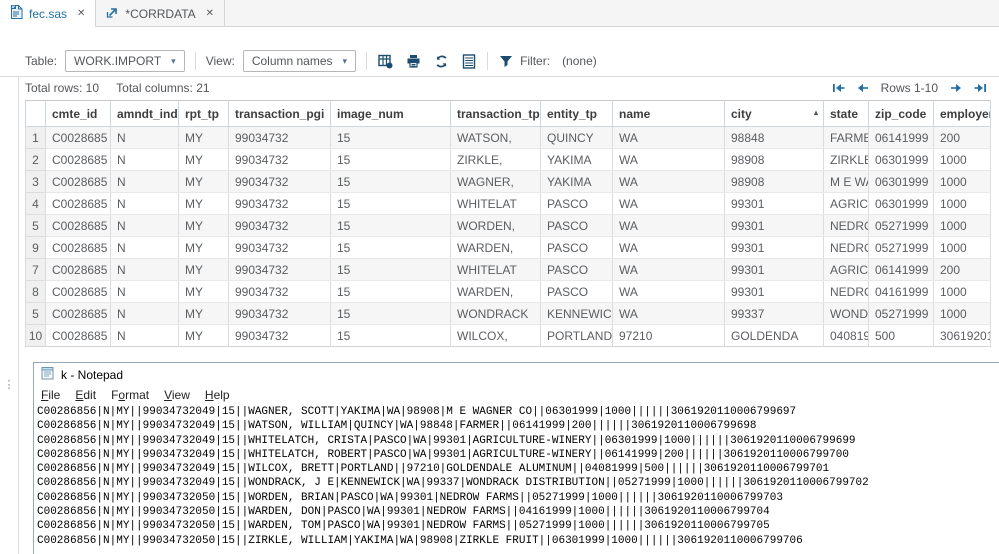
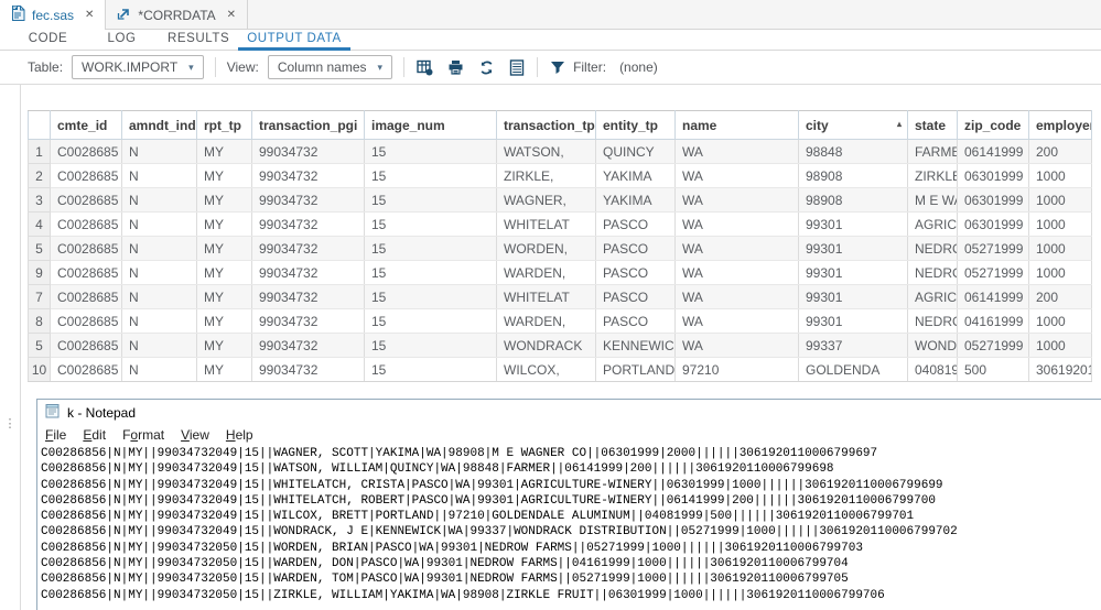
  fec.sas
  ✕
  *CORRDATA
  ✕
+ CODE
+ LOG
+ RESULTS
+ OUTPUT DATA
  Table:
  WORK.IMPORT
  ▾
  View:
  Column names
  ▾
  Filter:
  (none)
- Total rows: 10 Total columns: 21
- Rows 1-10
  	cmte_id	amndt_ind	rpt_tp	transaction_pgi	image_num	transaction_tp	entity_tp	name	city ▴	state	zip_code	employe
  1	C0028685	N	MY	99034732	15	WATSON,	QUINCY	WA	98848	FARME	06141999	200
  2	C0028685	N	MY	99034732	15	ZIRKLE,	YAKIMA	WA	98908	ZIRKL	06301999	1000
  3	C0028685	N	MY	99034732	15	WAGNER,	YAKIMA	WA	98908	M E W	06301999	1000
  4	C0028685	N	MY	99034732	15	WHITELAT	PASCO	WA	99301	AGRIC	06301999	1000
  5	C0028685	N	MY	99034732	15	WORDEN,	PASCO	WA	99301	NEDR	05271999	1000
  9	C0028685	N	MY	99034732	15	WARDEN,	PASCO	WA	99301	NEDR	05271999	1000
  7	C0028685	N	MY	99034732	15	WHITELAT	PASCO	WA	99301	AGRIC	06141999	200
  8	C0028685	N	MY	99034732	15	WARDEN,	PASCO	WA	99301	NEDR	04161999	1000
  5	C0028685	N	MY	99034732	15	WONDRACK	KENNEWIC	WA	99337	WOND	05271999	1000
  10	C0028685	N	MY	99034732	15	WILCOX,	PORTLAND	97210	GOLDENDA	040819	500	30619201
  ⋮
  k - Notepad
  File
  Edit
  Format
  View
  Help
- C00286856|N|MY||99034732049|15||WAGNER, SCOTT|YAKIMA|WA|98908|M E WAGNER CO||06301999|1000||||||3061920110006799697
+ C00286856|N|MY||99034732049|15||WAGNER, SCOTT|YAKIMA|WA|98908|M E WAGNER CO||06301999|2000||||||3061920110006799697
  C00286856|N|MY||99034732049|15||WATSON, WILLIAM|QUINCY|WA|98848|FARMER||06141999|200||||||3061920110006799698
  C00286856|N|MY||99034732049|15||WHITELATCH, CRISTA|PASCO|WA|99301|AGRICULTURE-WINERY||06301999|1000||||||3061920110006799699
  C00286856|N|MY||99034732049|15||WHITELATCH, ROBERT|PASCO|WA|99301|AGRICULTURE-WINERY||06141999|200||||||3061920110006799700
  C00286856|N|MY||99034732049|15||WILCOX, BRETT|PORTLAND||97210|GOLDENDALE ALUMINUM||04081999|500||||||3061920110006799701
  C00286856|N|MY||99034732049|15||WONDRACK, J E|KENNEWICK|WA|99337|WONDRACK DISTRIBUTION||05271999|1000||||||3061920110006799702
  C00286856|N|MY||99034732050|15||WORDEN, BRIAN|PASCO|WA|99301|NEDROW FARMS||05271999|1000||||||3061920110006799703
  C00286856|N|MY||99034732050|15||WARDEN, DON|PASCO|WA|99301|NEDROW FARMS||04161999|1000||||||3061920110006799704
  C00286856|N|MY||99034732050|15||WARDEN, TOM|PASCO|WA|99301|NEDROW FARMS||05271999|1000||||||3061920110006799705
  C00286856|N|MY||99034732050|15||ZIRKLE, WILLIAM|YAKIMA|WA|98908|ZIRKLE FRUIT||06301999|1000||||||3061920110006799706
